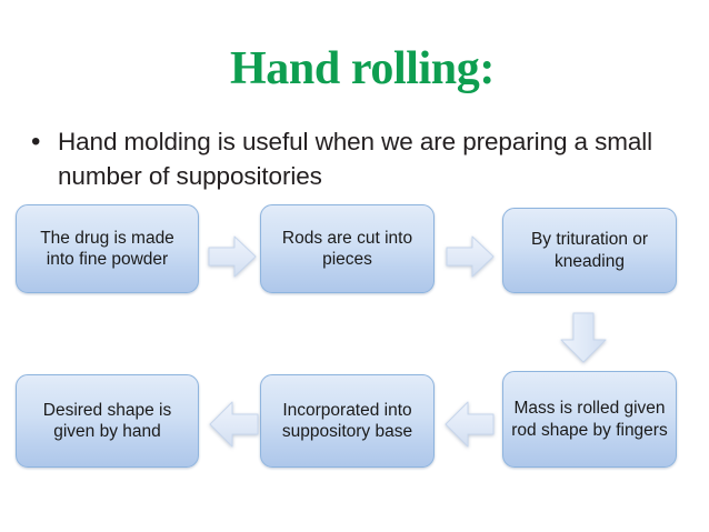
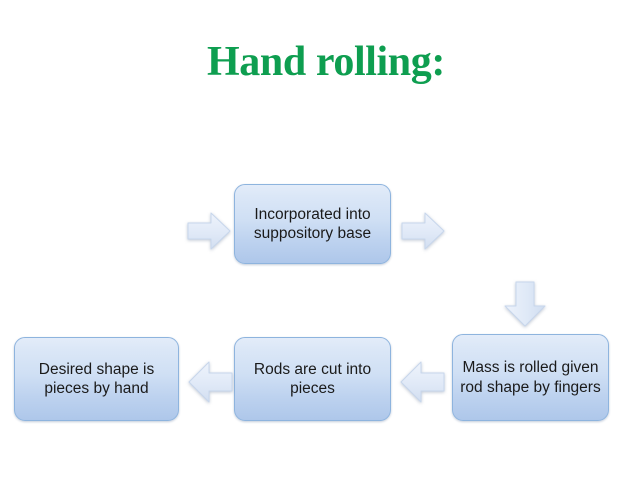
  Hand rolling:
- •
- Hand molding is useful when we are preparing a small number of suppositories
- The drug is made into fine powder
- Rods are cut into pieces
+ Incorporated into suppository base
- By trituration or kneading
  Mass is rolled given rod shape by fingers
- Incorporated into suppository base
+ Rods are cut into pieces
- Desired shape is given by hand
+ Desired shape is pieces by hand
